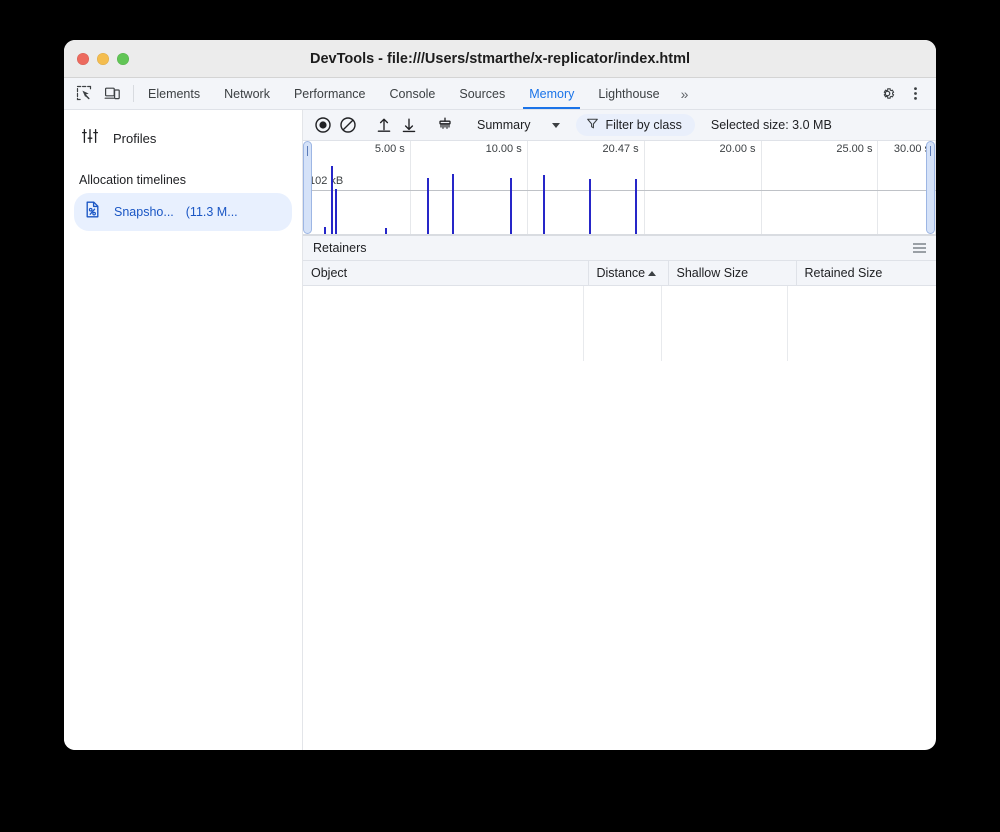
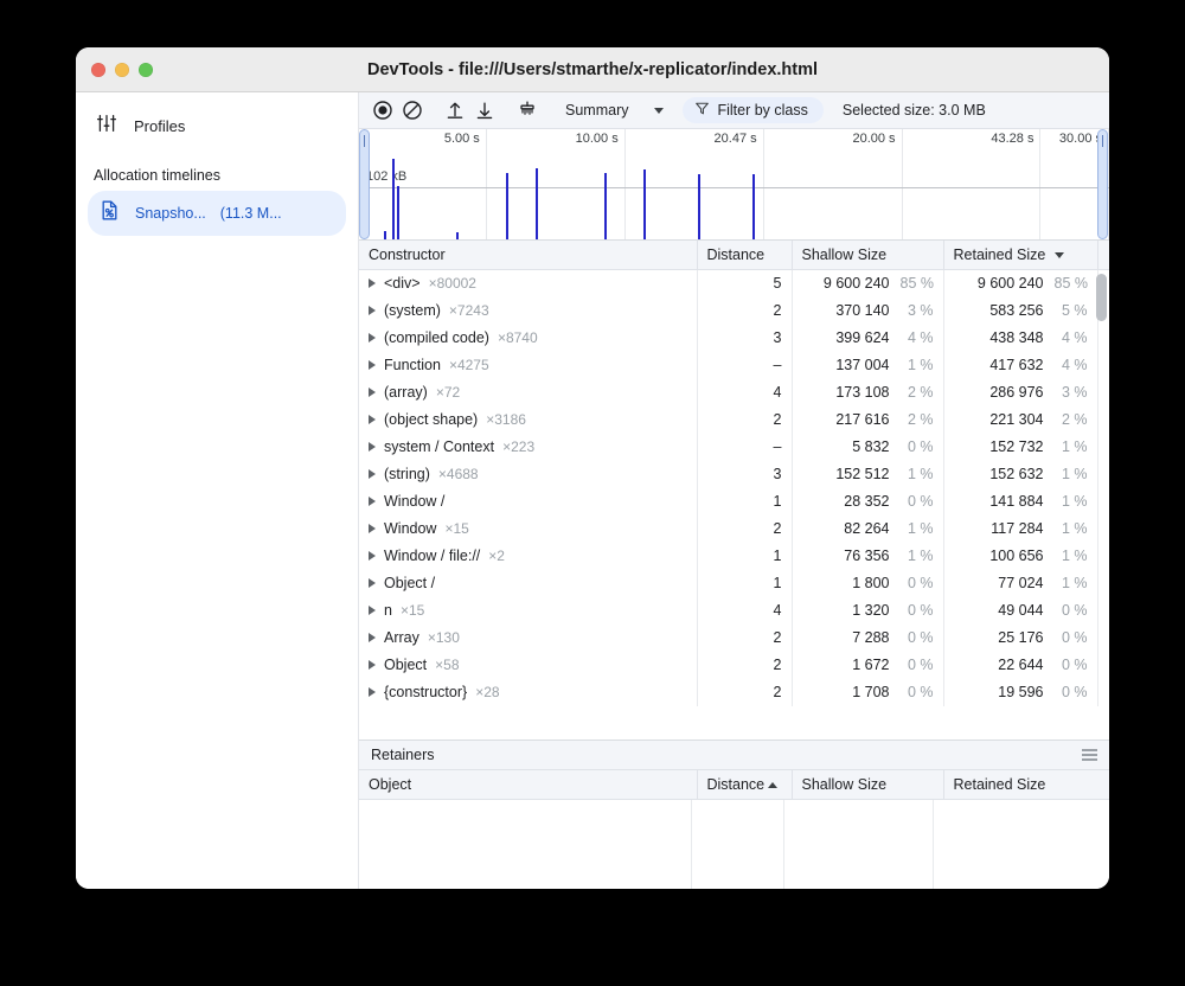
  DevTools - file:///Users/stmarthe/x-replicator/index.html
- Elements
- Network
- Performance
- Console
- Sources
- Memory
- Lighthouse
- »
  Profiles
  Allocation timelines
  Snapsho...
  (11.3 M...
  Summary
  Filter by class
  Selected size: 3.0 MB
  5.00 s
  10.00 s
  20.47 s
  20.00 s
- 25.00 s
+ 43.28 s
  30.00
  102B
+ Constructor	Distance	Shallow Size	Retained Size
+ <div> ×80002	5	9 600 240 85 %	9 600 240 85 %
+ (system) ×7243	2	370 140 3 %	583 256 5 %
+ (compiled code) ×8740	3	399 624 4 %	438 348 4 %
+ Function ×4275	–	137 004 1 %	417 632 4 %
+ (array) ×72	4	173 108 2 %	286 976 3 %
+ (object shape) ×3186	2	217 616 2 %	221 304 2 %
+ system / Context ×223	–	5 832 0 %	152 732 1 %
+ (string) ×4688	3	152 512 1 %	152 632 1 %
+ Window /	1	28 352 0 %	141 884 1 %
+ Window ×15	2	82 264 1 %	117 284 1 %
+ Window / file:// ×2	1	76 356 1 %	100 656 1 %
+ Object /	1	1 800 0 %	77 024 1 %
+ n ×15	4	1 320 0 %	49 044 0 %
+ Array ×130	2	7 288 0 %	25 176 0 %
+ Object ×58	2	1 672 0 %	22 644 0 %
+ {constructor} ×28	2	1 708 0 %	19 596 0 %
  Retainers
  Object	Distance	Shallow Size	Retained Size
